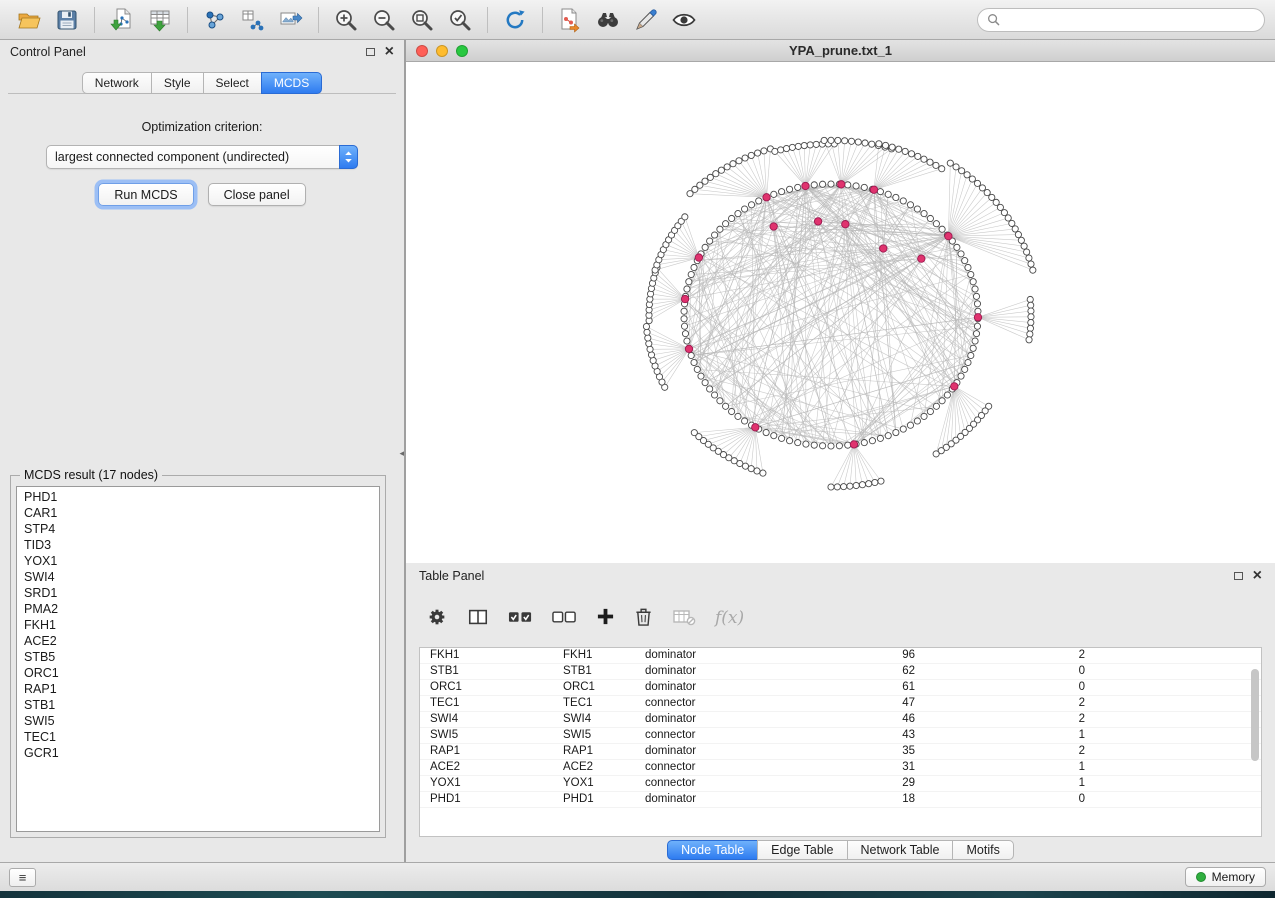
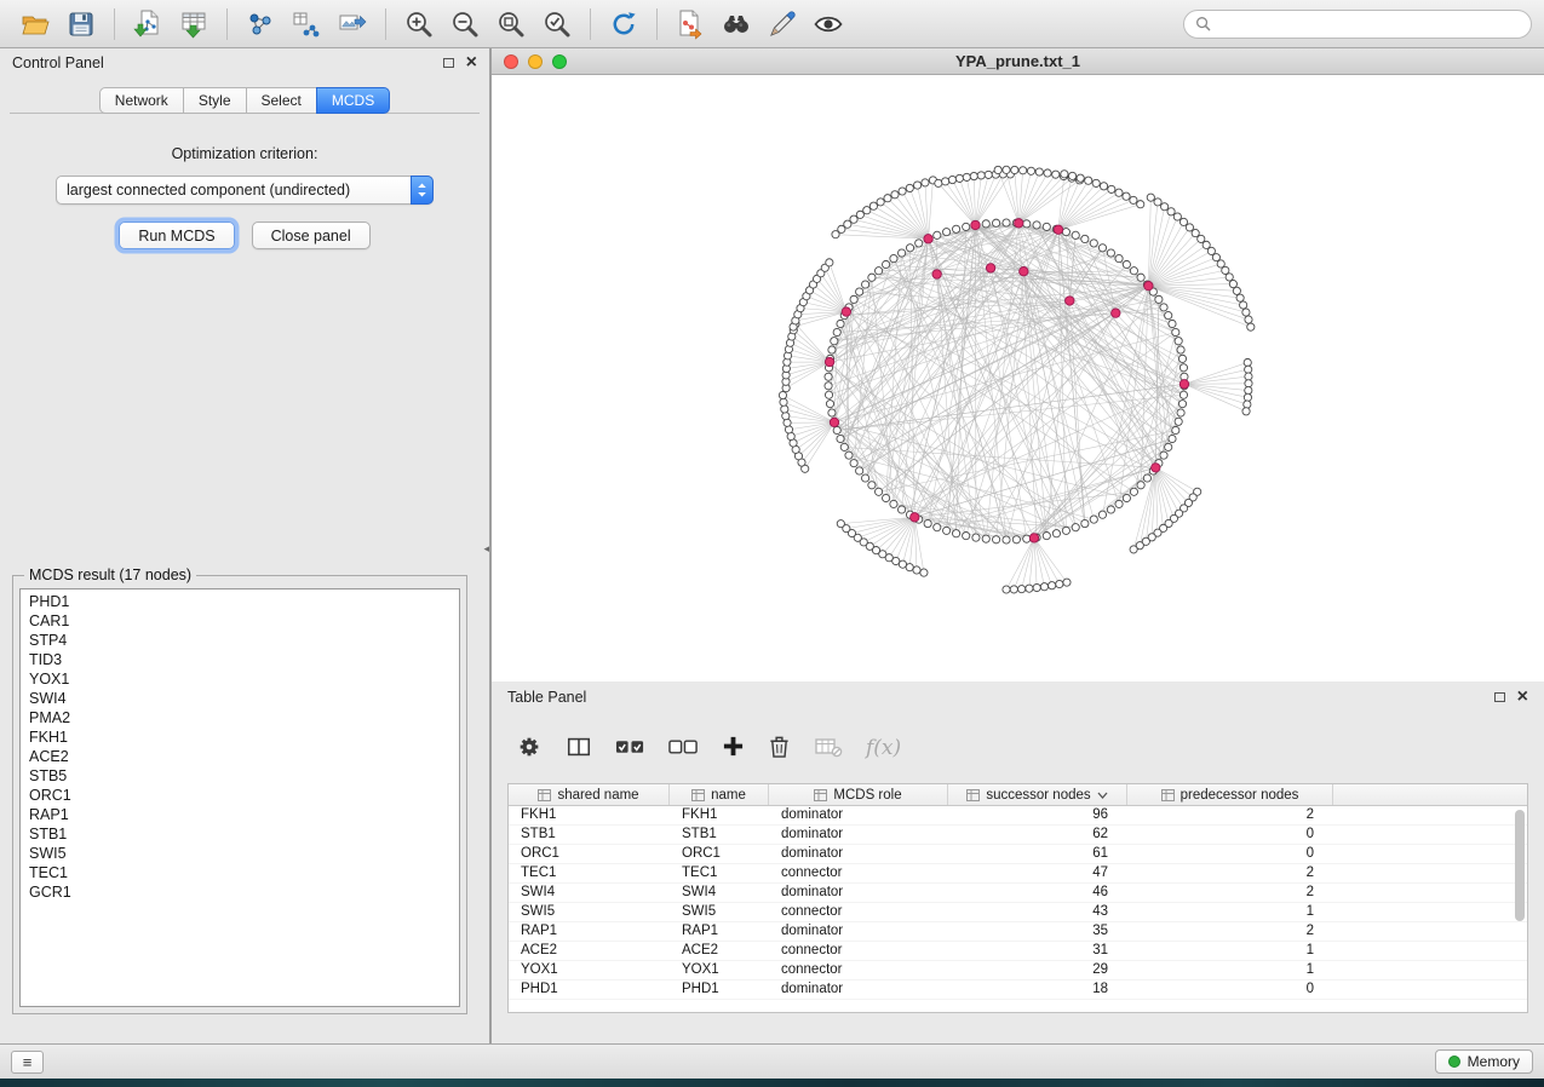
  Control Panel
  ×
  Network
  Style
  Select
  MCDS
  Optimization criterion:
  largest connected component (undirected)
  Run MCDS
  Close panel
  MCDS result (17 nodes)
  PHD1
  CAR1
  STP4
  TID3
  YOX1
  SWI4
- SRD1
  PMA2
  FKH1
  ACE2
  STB5
  ORC1
  RAP1
  STB1
  SWI5
  TEC1
  GCR1
  ◂
  YPA_prune.txt_1
  Table Panel
  ×
  f(x)
+ shared name
+ name
+ MCDS role
+ successor nodes
+ predecessor nodes
  FKH1
  FKH1
  dominator
  96
  2
  STB1
  STB1
  dominator
  62
  0
  ORC1
  ORC1
  dominator
  61
  0
  TEC1
  TEC1
  connector
  47
  2
  SWI4
  SWI4
  dominator
  46
  2
  SWI5
  SWI5
  connector
  43
  1
  RAP1
  RAP1
  dominator
  35
  2
  ACE2
  ACE2
  connector
  31
  1
  YOX1
  YOX1
  connector
  29
  1
  PHD1
  PHD1
  dominator
  18
  0
- Node Table
- Edge Table
- Network Table
- Motifs
  ≡
  Memory
